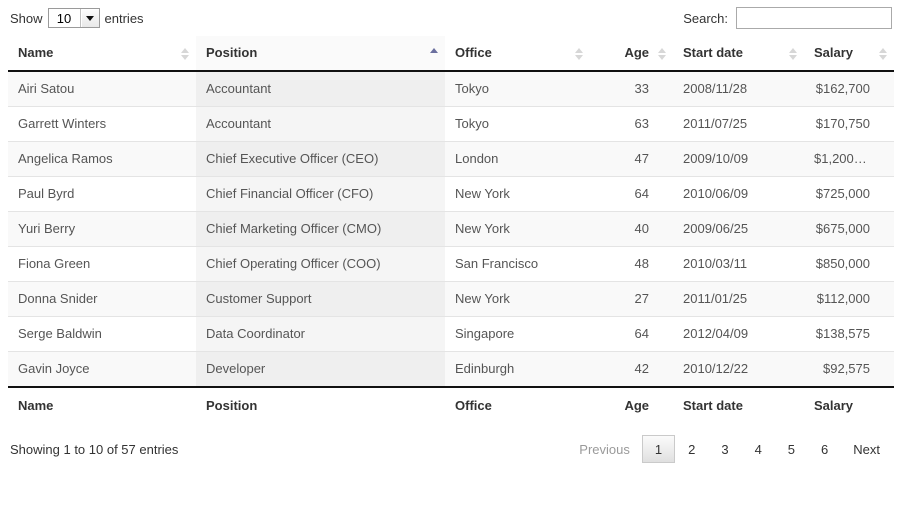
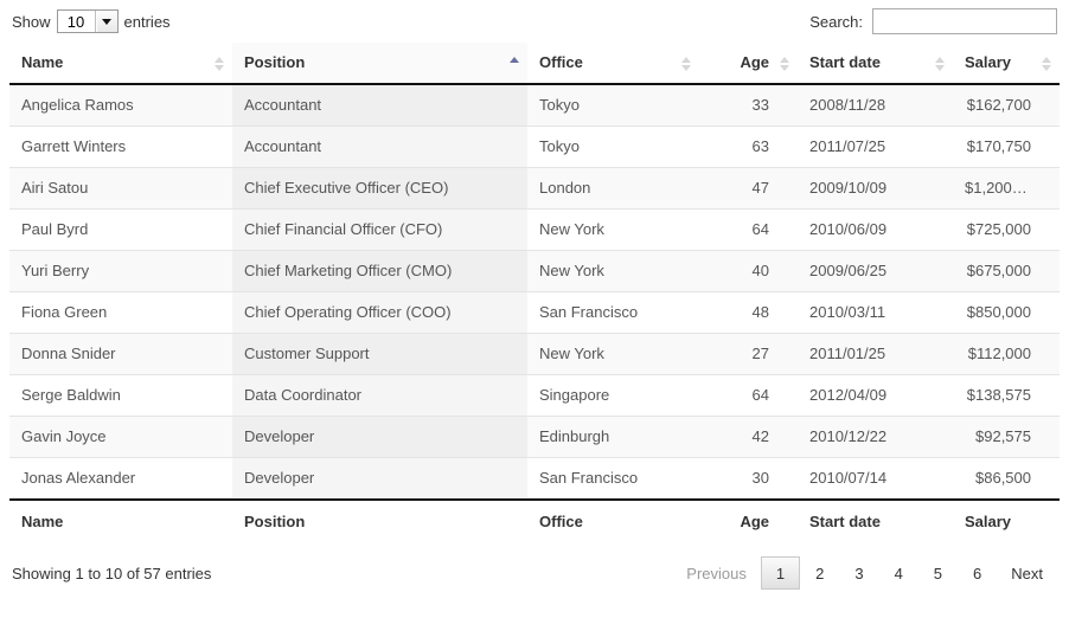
  Show
  10
  entries
  Search:
  Name	Position	Office	Age	Start date	Salary
- Airi Satou	Accountant	Tokyo	33	2008/11/28	$162,700
+ Angelica Ramos	Accountant	Tokyo	33	2008/11/28	$162,700
  Garrett Winters	Accountant	Tokyo	63	2011/07/25	$170,750
- Angelica Ramos	Chief Executive Officer (CEO)	London	47	2009/10/09	$1,200,000
+ Airi Satou	Chief Executive Officer (CEO)	London	47	2009/10/09	$1,200,000
  Paul Byrd	Chief Financial Officer (CFO)	New York	64	2010/06/09	$725,000
  Yuri Berry	Chief Marketing Officer (CMO)	New York	40	2009/06/25	$675,000
  Fiona Green	Chief Operating Officer (COO)	San Francisco	48	2010/03/11	$850,000
  Donna Snider	Customer Support	New York	27	2011/01/25	$112,000
  Serge Baldwin	Data Coordinator	Singapore	64	2012/04/09	$138,575
  Gavin Joyce	Developer	Edinburgh	42	2010/12/22	$92,575
+ Jonas Alexander	Developer	San Francisco	30	2010/07/14	$86,500
  Name	Position	Office	Age	Start date	Salary
  Showing 1 to 10 of 57 entries
  Previous
  1
  2
  3
  4
  5
  6
  Next
